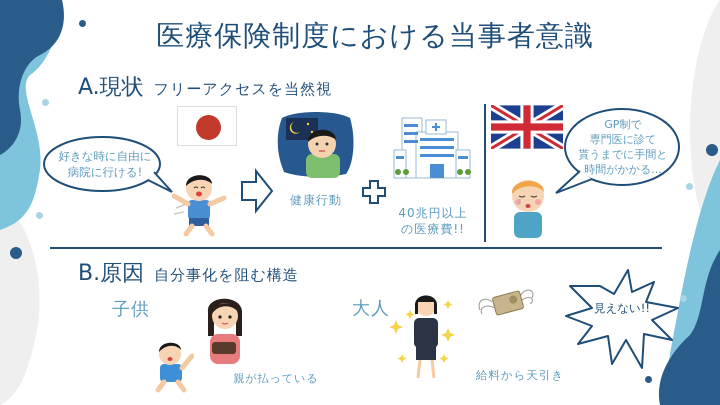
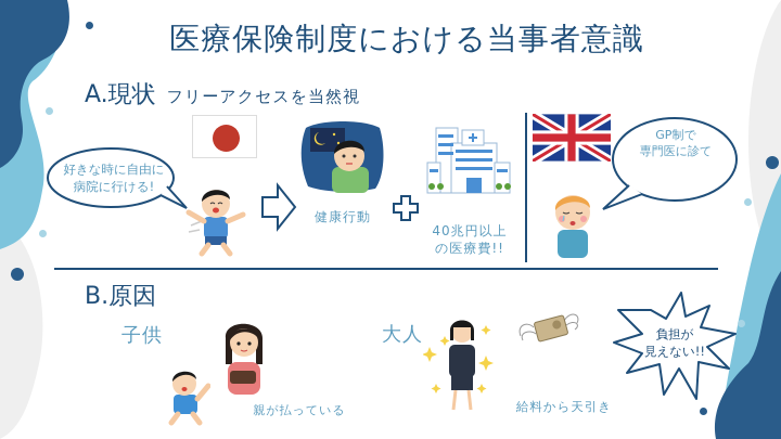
  医療保険制度における当事者意識
  A.現状
  フリーアクセスを当然視
  好きな時に自由に
  病院に行ける!
  健康行動
  40兆円以上
  の医療費!!
  GP制で
  専門医に診て
- 貰うまでに手間と
- 時間がかかる...
  B.原因
- 自分事化を阻む構造
  子供
  親が払っている
  大人
  給料から天引き
+ 負担が
  見えない!!
